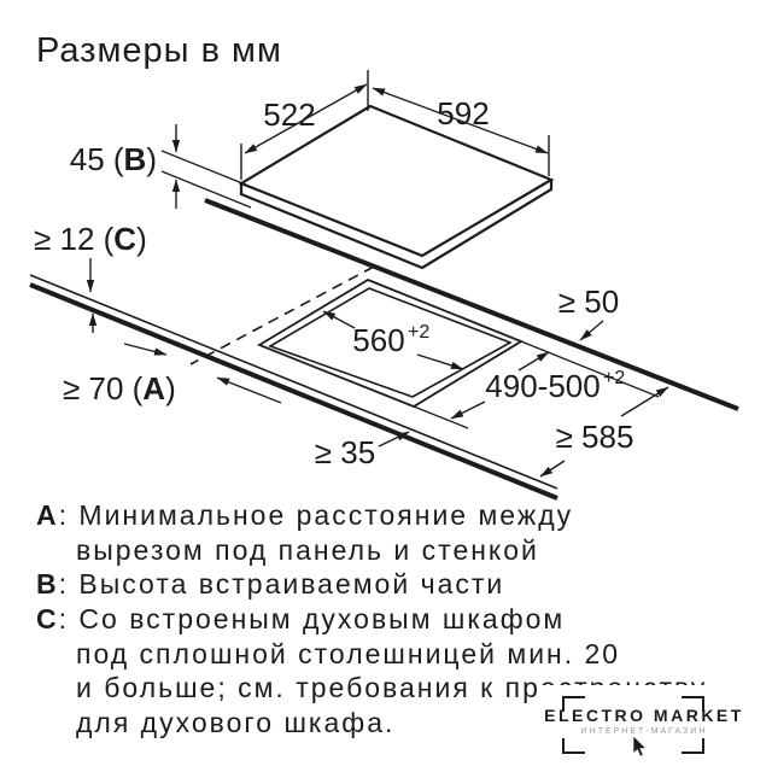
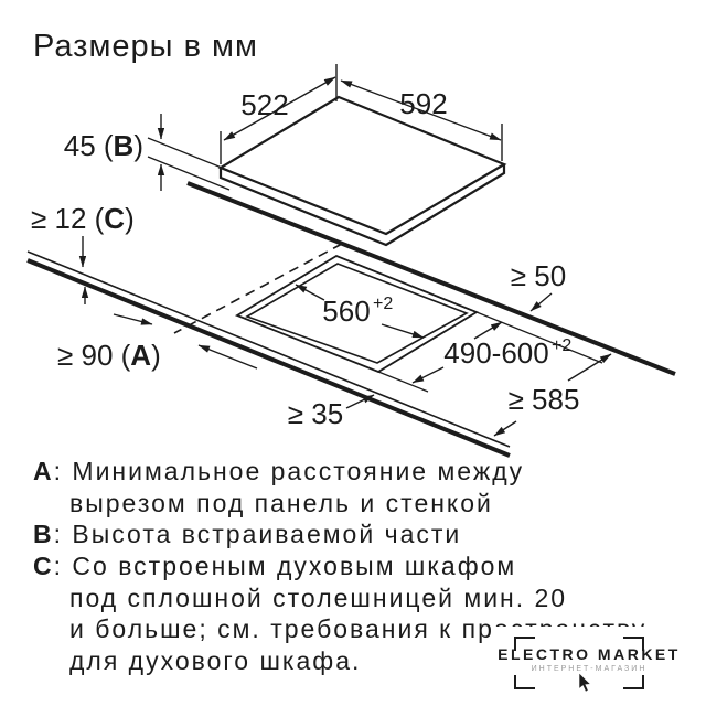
  Размеры в мм
  522
  592
  45 (B)
  ≥ 12 (C)
- ≥ 70 (A)
+ ≥ 90 (A)
  560
  +2
- 490-500
+ 490-600
  +2
  ≥ 50
  ≥ 35
  ≥ 585
  A: Минимальное расстояние между
  вырезом под панель и стенкой
  B: Высота встраиваемой части
  C: Со встроеным духовым шкафом
  под сплошной столешницей мин. 20
  и больше; см. требования к пр
  для духового шкафа.
  ELECTRO MARKET
